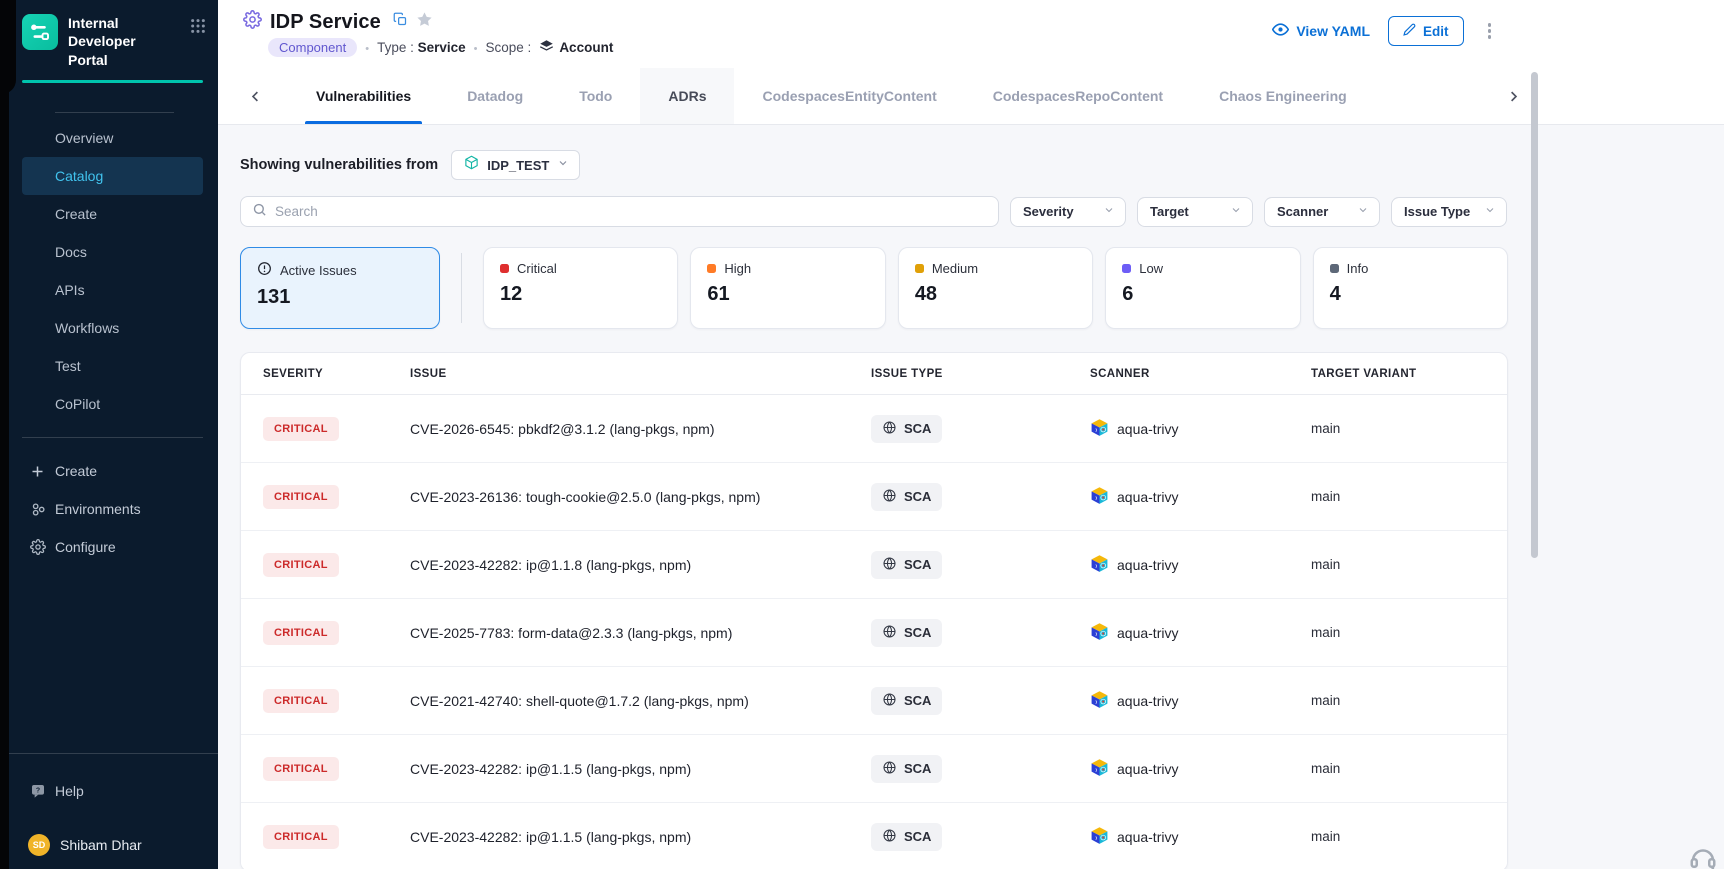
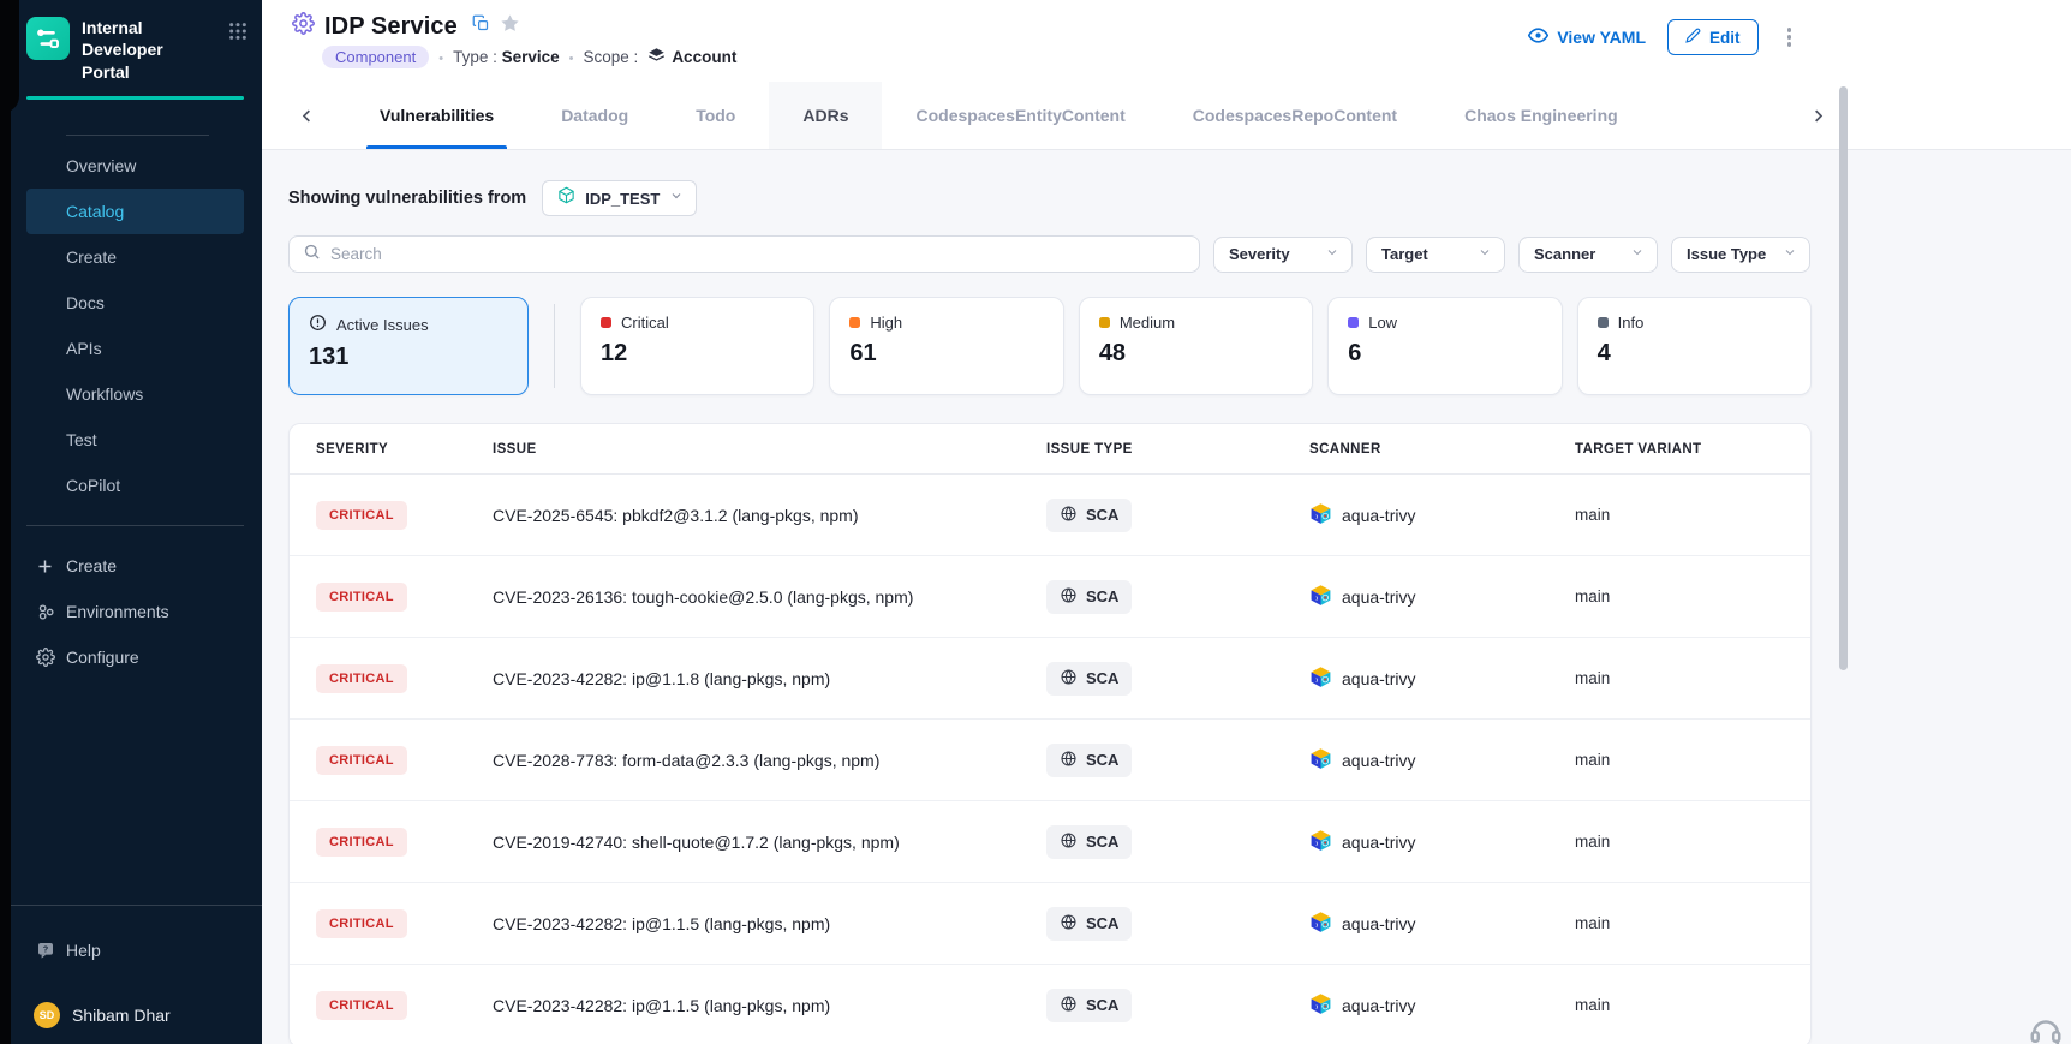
  Internal Developer Portal
  Overview
  Catalog
  Create
  Docs
  APIs
  Workflows
  Test
  CoPilot
  Create
  Environments
  Configure
  Help
  SD
  Shibam Dhar
  IDP Service
  Component
  Type : Service
  Scope :
  Account
  View YAML
  Edit
  Vulnerabilities
  Datadog
  Todo
  ADRs
  CodespacesEntityContent
  CodespacesRepoContent
  Chaos Engineering
  Showing vulnerabilities from
  IDP_TEST
  Search
  Severity
  Target
  Scanner
  Issue Type
  Active Issues
  131
  Critical
  12
  High
  61
  Medium
  48
  Low
  6
  Info
  4
  SEVERITY
  ISSUE
  ISSUE TYPE
  SCANNER
  TARGET VARIANT
  CRITICAL
- CVE-2026-6545: pbkdf2@3.1.2 (lang-pkgs, npm)
+ CVE-2025-6545: pbkdf2@3.1.2 (lang-pkgs, npm)
  SCA
  aqua-trivy
  main
  CRITICAL
  CVE-2023-26136: tough-cookie@2.5.0 (lang-pkgs, npm)
  SCA
  aqua-trivy
  main
  CRITICAL
  CVE-2023-42282: ip@1.1.8 (lang-pkgs, npm)
  SCA
  aqua-trivy
  main
  CRITICAL
- CVE-2025-7783: form-data@2.3.3 (lang-pkgs, npm)
+ CVE-2028-7783: form-data@2.3.3 (lang-pkgs, npm)
  SCA
  aqua-trivy
  main
  CRITICAL
- CVE-2021-42740: shell-quote@1.7.2 (lang-pkgs, npm)
+ CVE-2019-42740: shell-quote@1.7.2 (lang-pkgs, npm)
  SCA
  aqua-trivy
  main
  CRITICAL
  CVE-2023-42282: ip@1.1.5 (lang-pkgs, npm)
  SCA
  aqua-trivy
  main
  CRITICAL
  CVE-2023-42282: ip@1.1.5 (lang-pkgs, npm)
  SCA
  aqua-trivy
  main
